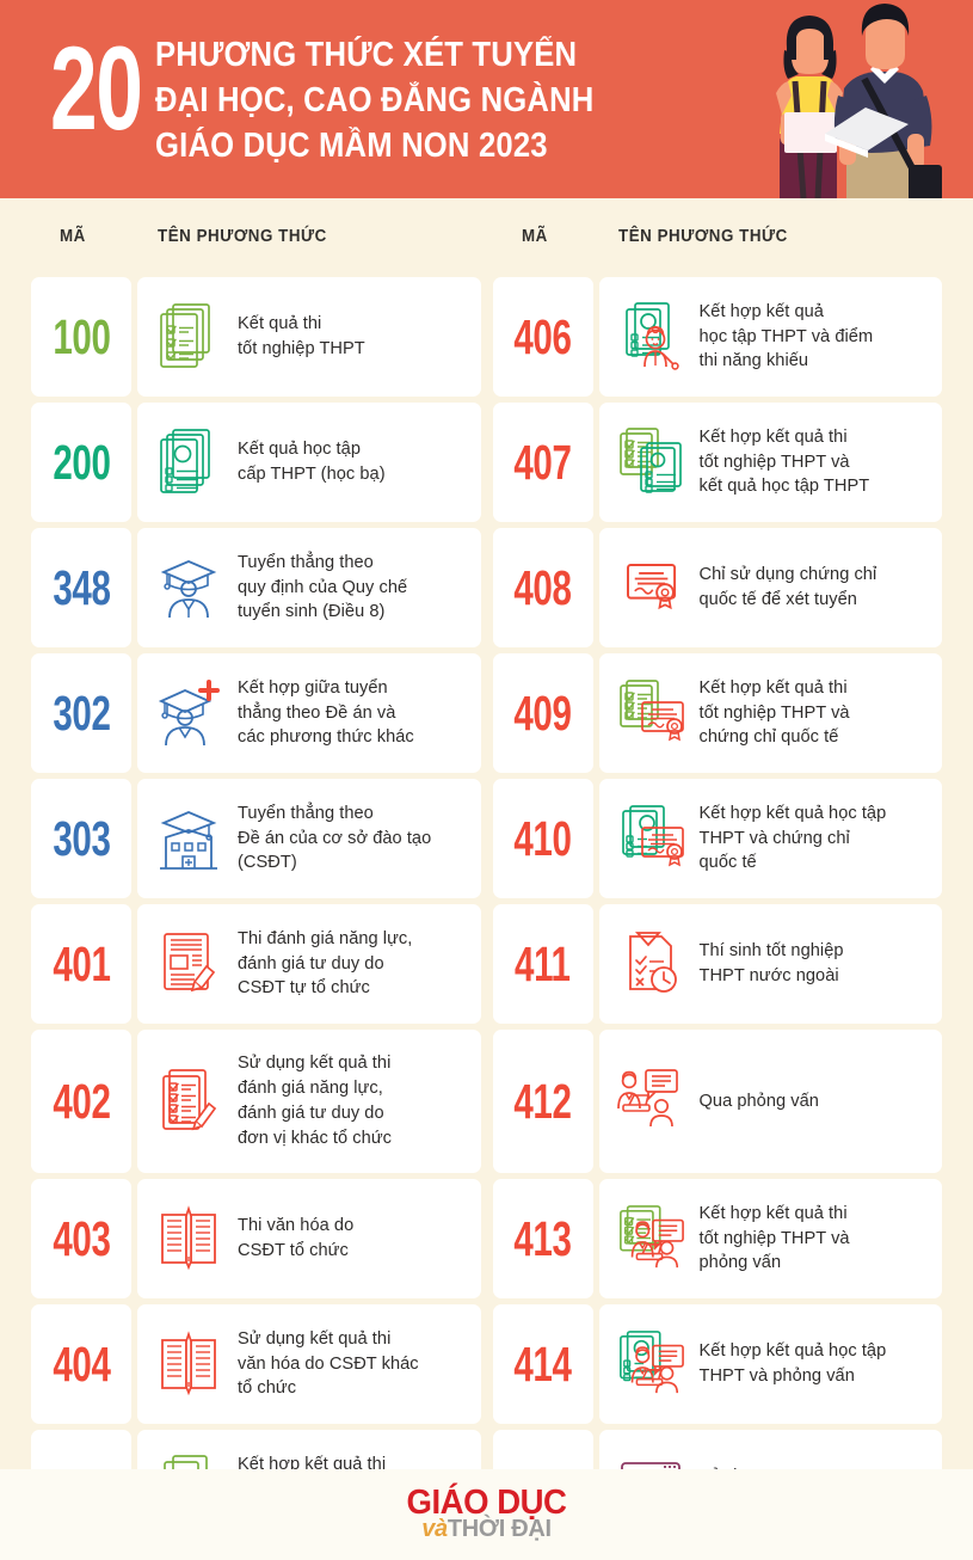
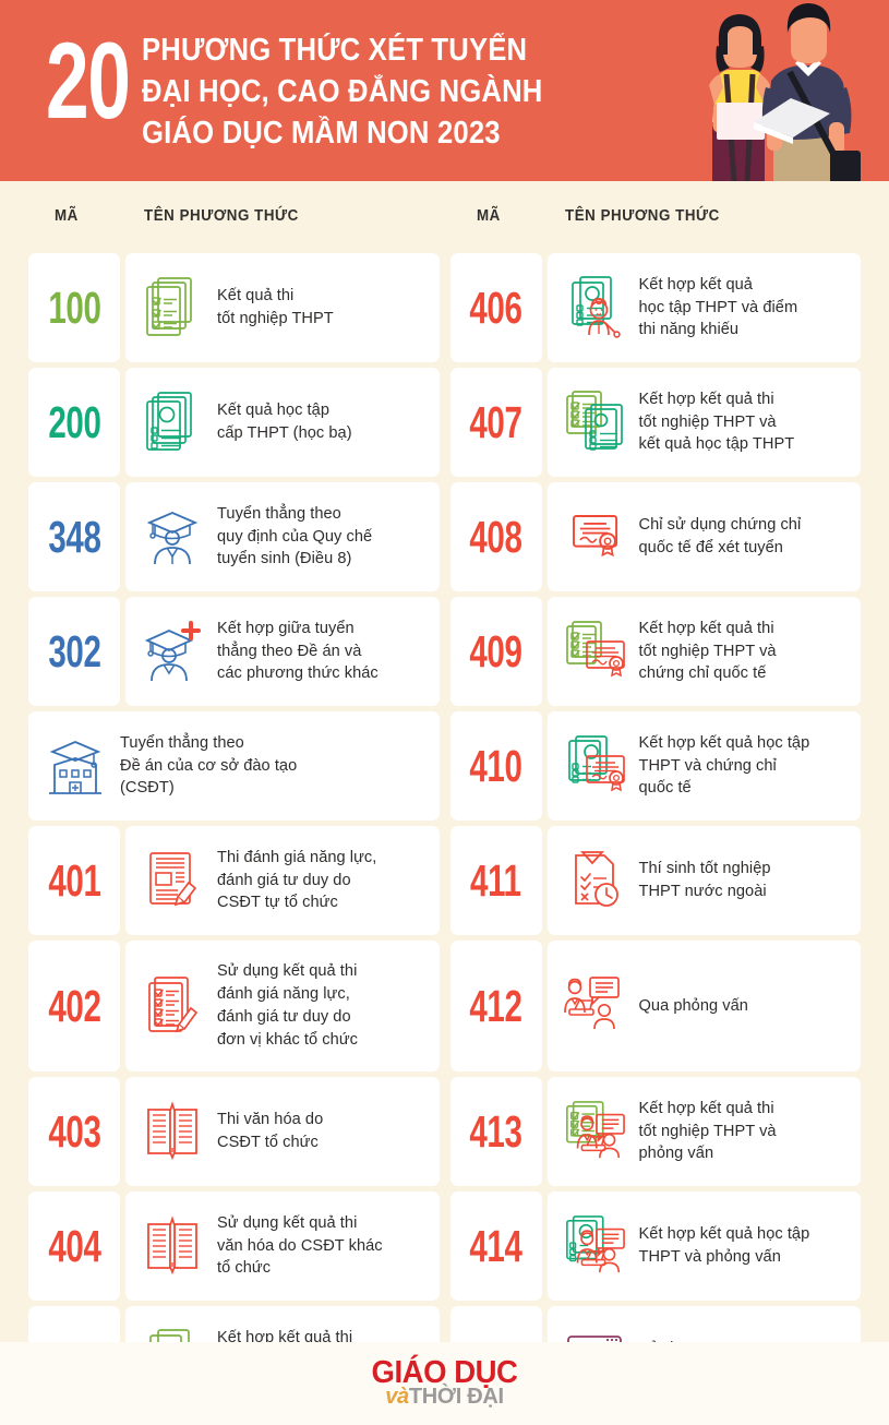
  20
  PHƯƠNG THỨC XÉT TUYỂN
  ĐẠI HỌC, CAO ĐẲNG NGÀNH
  GIÁO DỤC MẦM NON 2023
  MÃ
  TÊN PHƯƠNG THỨC
  MÃ
  TÊN PHƯƠNG THỨC
  100
  Kết quả thi
  tốt nghiệp THPT
  200
  Kết quả học tập
  cấp THPT (học bạ)
  348
  Tuyển thẳng theo
  quy định của Quy chế
  tuyển sinh (Điều 8)
  302
  Kết hợp giữa tuyển
  thẳng theo Đề án và
  các phương thức khác
- 303
  Tuyển thẳng theo
  Đề án của cơ sở đào tạo
  (CSĐT)
  401
  Thi đánh giá năng lực,
  đánh giá tư duy do
  CSĐT tự tổ chức
  402
  Sử dụng kết quả thi
  đánh giá năng lực,
  đánh giá tư duy do
  đơn vị khác tổ chức
  403
  Thi văn hóa do
  CSĐT tổ chức
  404
  Sử dụng kết quả thi
  văn hóa do CSĐT khác
  tổ chức
  Kết hợp kết quả thi
  406
  Kết hợp kết quả
  học tập THPT và điểm
  thi năng khiếu
  407
  Kết hợp kết quả thi
  tốt nghiệp THPT và
  kết quả học tập THPT
  408
  Chỉ sử dụng chứng chỉ
  quốc tế để xét tuyển
  409
  Kết hợp kết quả thi
  tốt nghiệp THPT và
  chứng chỉ quốc tế
  410
  Kết hợp kết quả học tập
  THPT và chứng chỉ
  quốc tế
  411
  Thí sinh tốt nghiệp
  THPT nước ngoài
  412
  Qua phỏng vấn
  413
  Kết hợp kết quả thi
  tốt nghiệp THPT và
  phỏng vấn
  414
  Kết hợp kết quả học tập
  THPT và phỏng vấn
  GIÁO DỤC
  vàTHỜI ĐẠI
